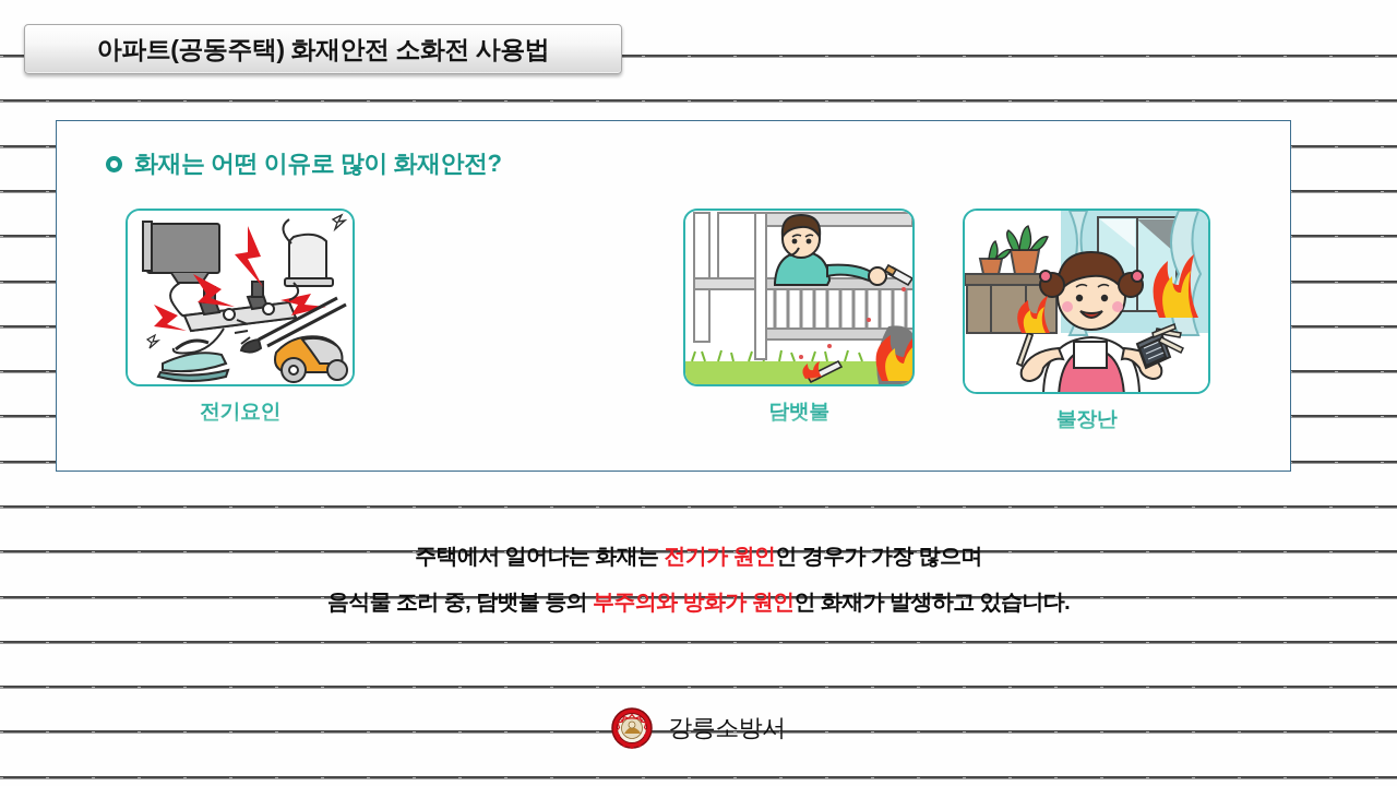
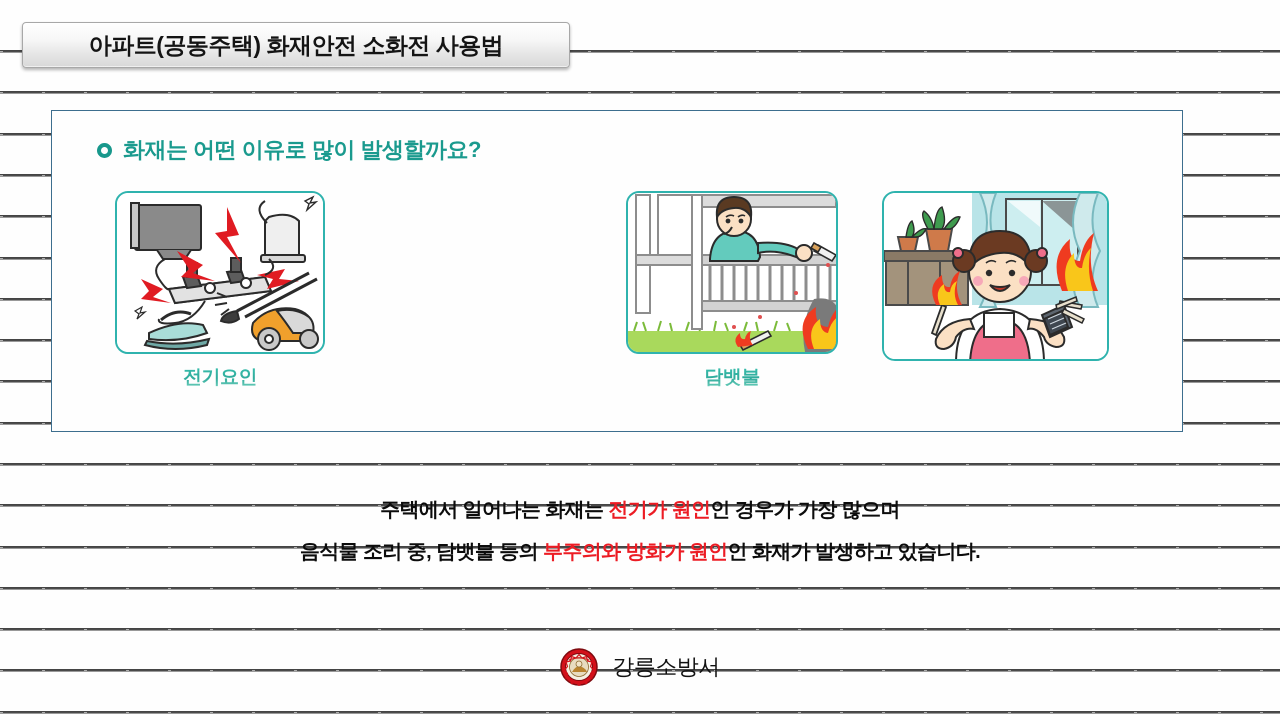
  아파트(공동주택) 화재안전 소화전 사용법
- 화재는 어떤 이유로 많이 화재안전?
+ 화재는 어떤 이유로 많이 발생할까요?
  전기요인
  담뱃불
- 불장난
  주택에서 일어나는 화재는 전기가 원인인 경우가 가장 많으며
  음식물 조리 중, 담뱃불 등의 부주의와 방화가 원인인 화재가 발생하고 있습니다.
  강릉소방서
